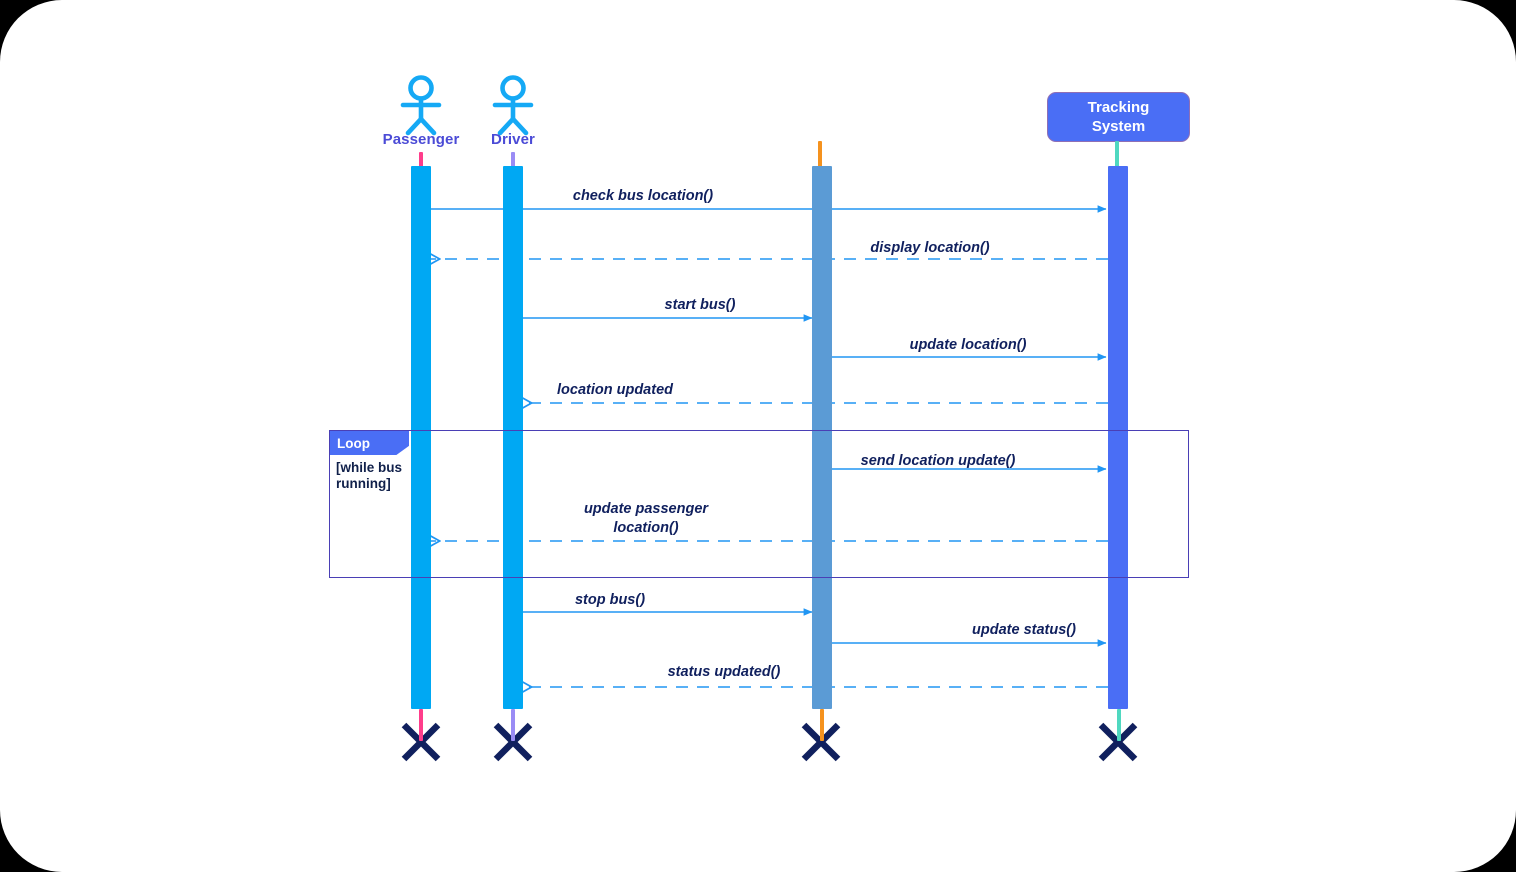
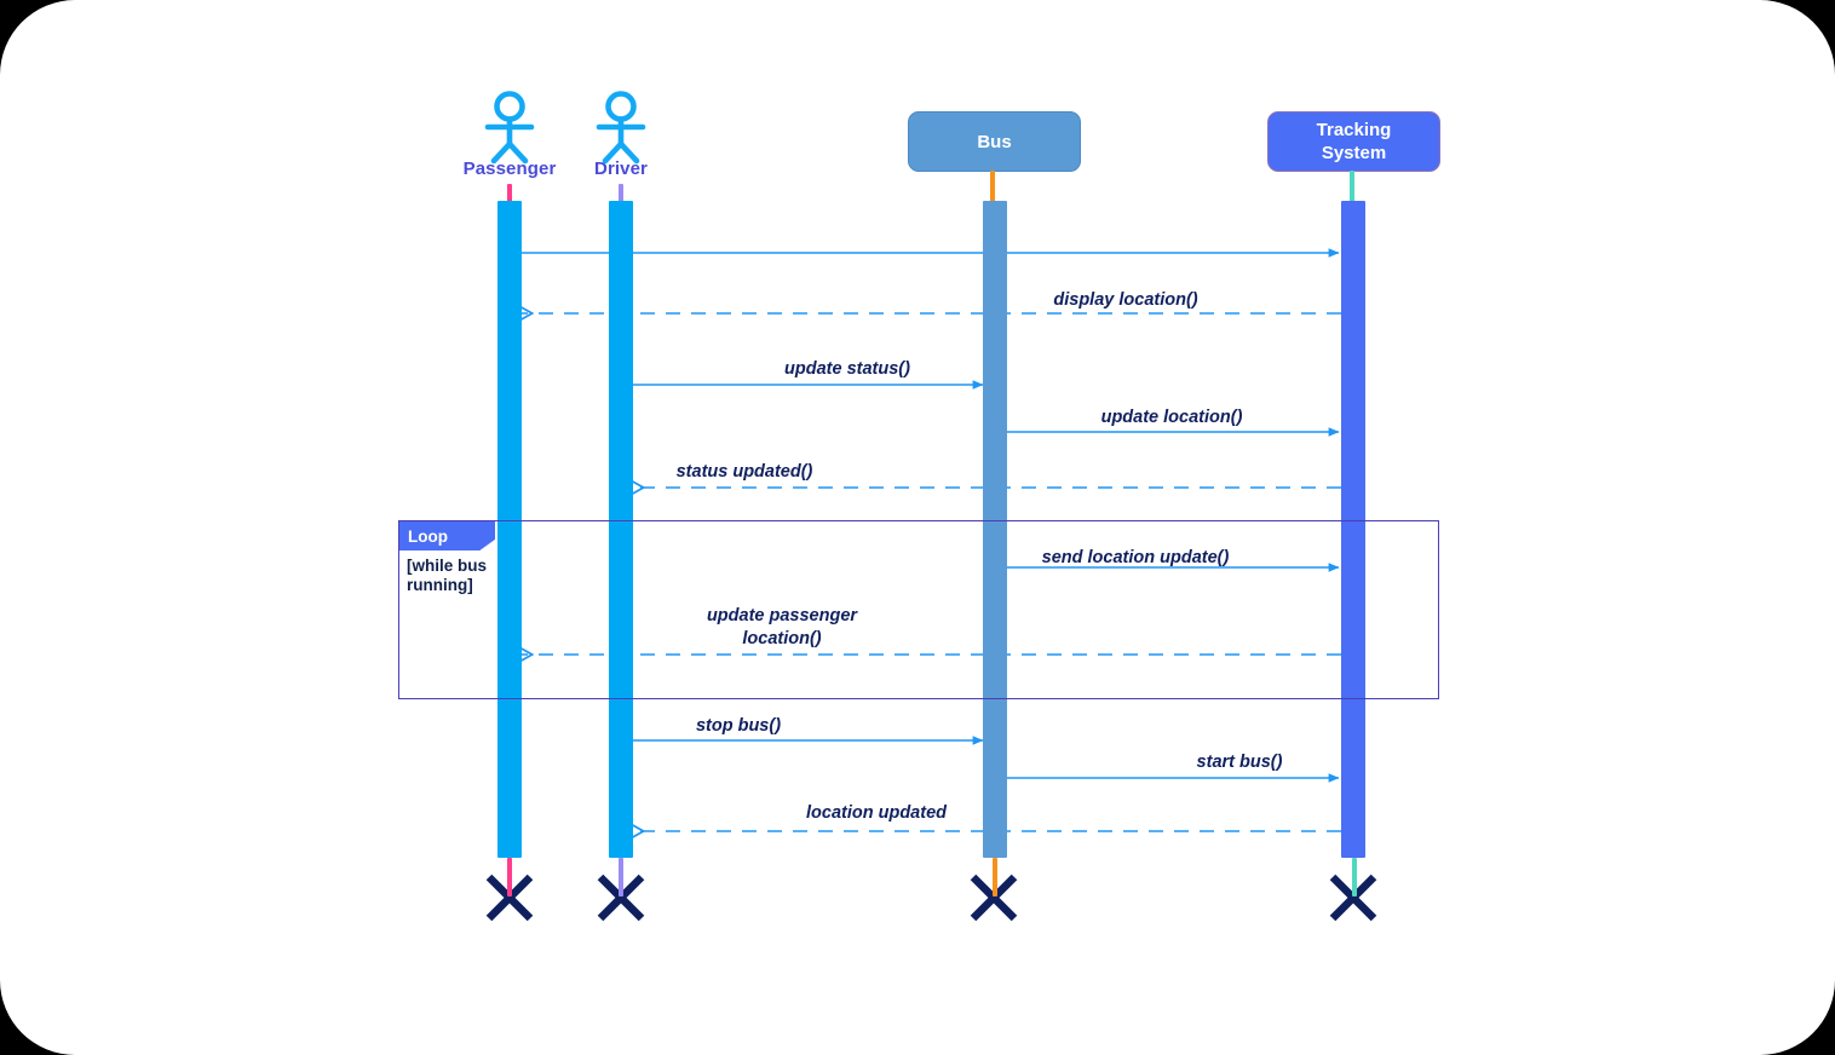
  Passenger
  Driver
+ Bus
  Tracking System
  Loop
  [while bus
  running]
- check bus location()
  display location()
- start bus()
+ update status()
  update location()
- location updated
+ status updated()
  send location update()
  update passenger
  location()
  stop bus()
- update status()
+ start bus()
- status updated()
+ location updated
